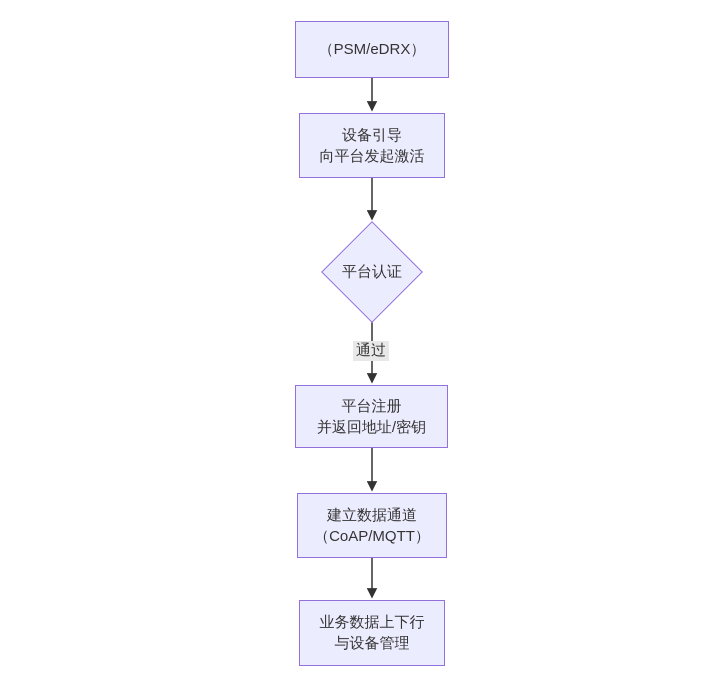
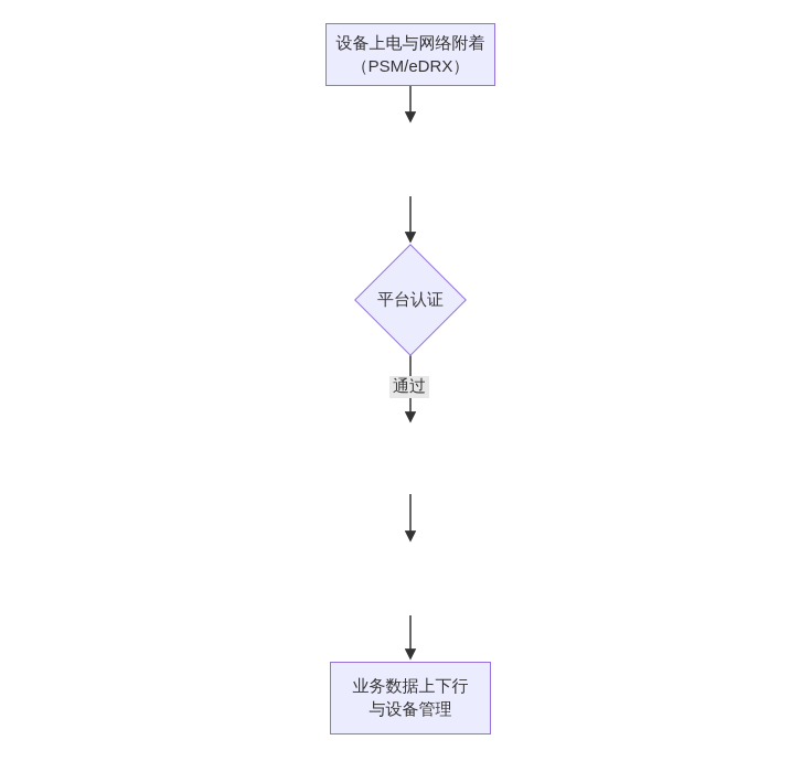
+ 设备上电与网络附着
  （PSM/eDRX）
- 设备引导
- 向平台发起激活
  平台认证
  通过
- 平台注册
- 并返回地址/密钥
- 建立数据通道
- （CoAP/MQTT）
  业务数据上下行
  与设备管理
